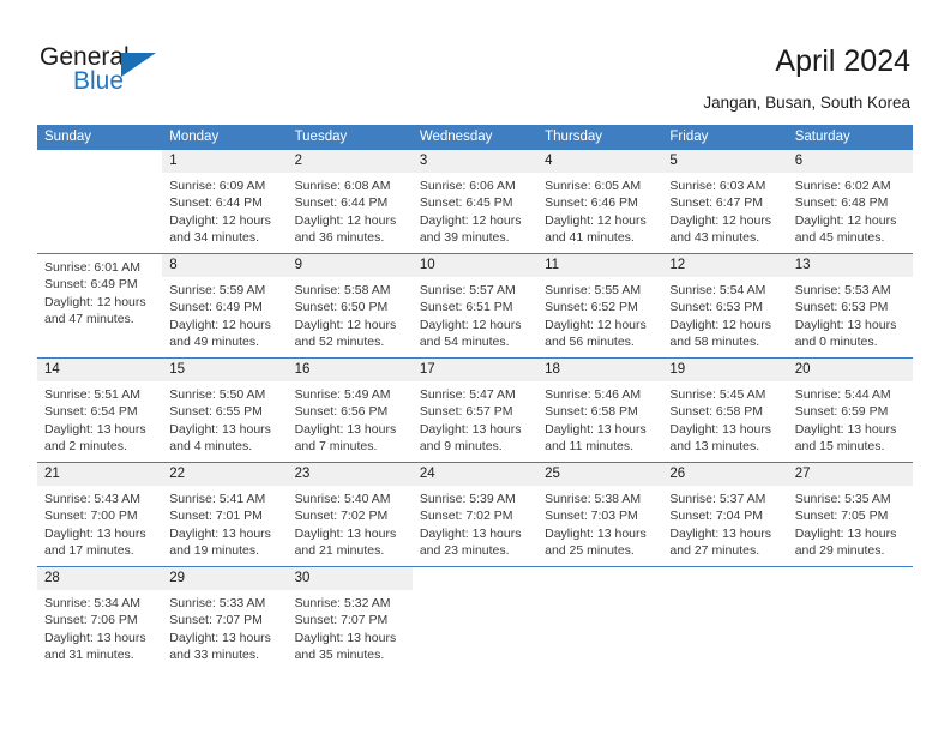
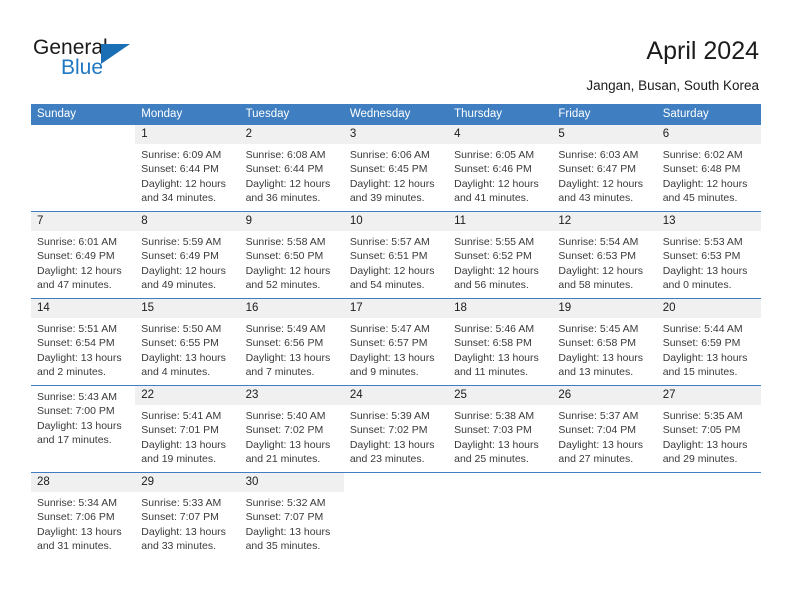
  General
  Blue
  April 2024
  Jangan, Busan, South Korea
  Sunday
  Monday
  Tuesday
  Wednesday
  Thursday
  Friday
  Saturday
  1
  Sunrise: 6:09 AM
  Sunset: 6:44 PM
  Daylight: 12 hours
  and 34 minutes.
  2
  Sunrise: 6:08 AM
  Sunset: 6:44 PM
  Daylight: 12 hours
  and 36 minutes.
  3
  Sunrise: 6:06 AM
  Sunset: 6:45 PM
  Daylight: 12 hours
  and 39 minutes.
  4
  Sunrise: 6:05 AM
  Sunset: 6:46 PM
  Daylight: 12 hours
  and 41 minutes.
  5
  Sunrise: 6:03 AM
  Sunset: 6:47 PM
  Daylight: 12 hours
  and 43 minutes.
  6
  Sunrise: 6:02 AM
  Sunset: 6:48 PM
  Daylight: 12 hours
  and 45 minutes.
+ 7
  Sunrise: 6:01 AM
  Sunset: 6:49 PM
  Daylight: 12 hours
  and 47 minutes.
  8
  Sunrise: 5:59 AM
  Sunset: 6:49 PM
  Daylight: 12 hours
  and 49 minutes.
  9
  Sunrise: 5:58 AM
  Sunset: 6:50 PM
  Daylight: 12 hours
  and 52 minutes.
  10
  Sunrise: 5:57 AM
  Sunset: 6:51 PM
  Daylight: 12 hours
  and 54 minutes.
  11
  Sunrise: 5:55 AM
  Sunset: 6:52 PM
  Daylight: 12 hours
  and 56 minutes.
  12
  Sunrise: 5:54 AM
  Sunset: 6:53 PM
  Daylight: 12 hours
  and 58 minutes.
  13
  Sunrise: 5:53 AM
  Sunset: 6:53 PM
  Daylight: 13 hours
  and 0 minutes.
  14
  Sunrise: 5:51 AM
  Sunset: 6:54 PM
  Daylight: 13 hours
  and 2 minutes.
  15
  Sunrise: 5:50 AM
  Sunset: 6:55 PM
  Daylight: 13 hours
  and 4 minutes.
  16
  Sunrise: 5:49 AM
  Sunset: 6:56 PM
  Daylight: 13 hours
  and 7 minutes.
  17
  Sunrise: 5:47 AM
  Sunset: 6:57 PM
  Daylight: 13 hours
  and 9 minutes.
  18
  Sunrise: 5:46 AM
  Sunset: 6:58 PM
  Daylight: 13 hours
  and 11 minutes.
  19
  Sunrise: 5:45 AM
  Sunset: 6:58 PM
  Daylight: 13 hours
  and 13 minutes.
  20
  Sunrise: 5:44 AM
  Sunset: 6:59 PM
  Daylight: 13 hours
  and 15 minutes.
- 21
  Sunrise: 5:43 AM
  Sunset: 7:00 PM
  Daylight: 13 hours
  and 17 minutes.
  22
  Sunrise: 5:41 AM
  Sunset: 7:01 PM
  Daylight: 13 hours
  and 19 minutes.
  23
  Sunrise: 5:40 AM
  Sunset: 7:02 PM
  Daylight: 13 hours
  and 21 minutes.
  24
  Sunrise: 5:39 AM
  Sunset: 7:02 PM
  Daylight: 13 hours
  and 23 minutes.
  25
  Sunrise: 5:38 AM
  Sunset: 7:03 PM
  Daylight: 13 hours
  and 25 minutes.
  26
  Sunrise: 5:37 AM
  Sunset: 7:04 PM
  Daylight: 13 hours
  and 27 minutes.
  27
  Sunrise: 5:35 AM
  Sunset: 7:05 PM
  Daylight: 13 hours
  and 29 minutes.
  28
  Sunrise: 5:34 AM
  Sunset: 7:06 PM
  Daylight: 13 hours
  and 31 minutes.
  29
  Sunrise: 5:33 AM
  Sunset: 7:07 PM
  Daylight: 13 hours
  and 33 minutes.
  30
  Sunrise: 5:32 AM
  Sunset: 7:07 PM
  Daylight: 13 hours
  and 35 minutes.
